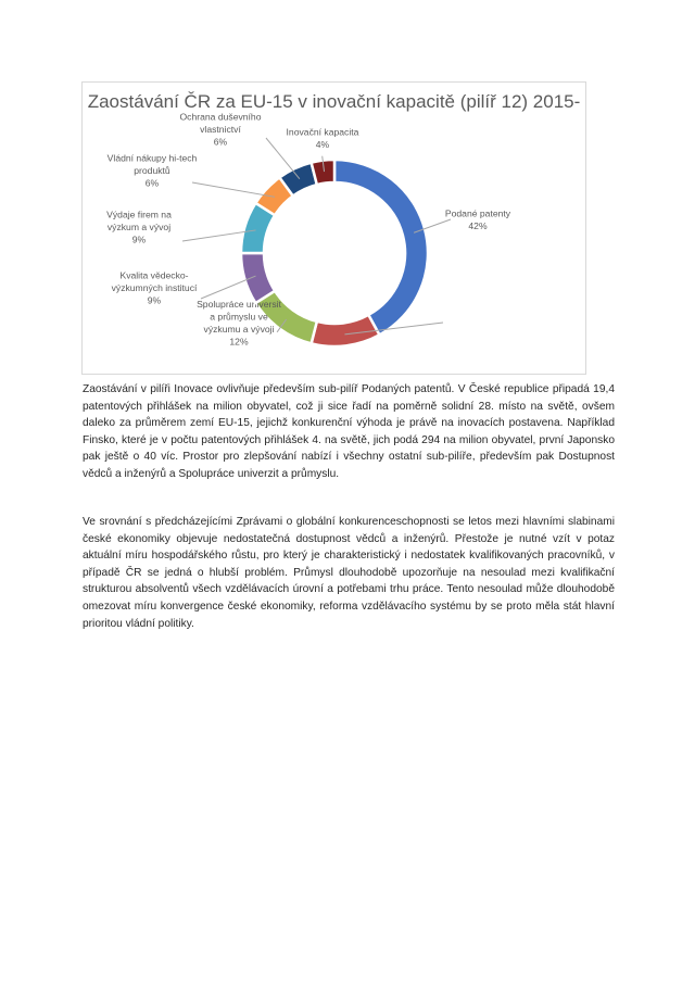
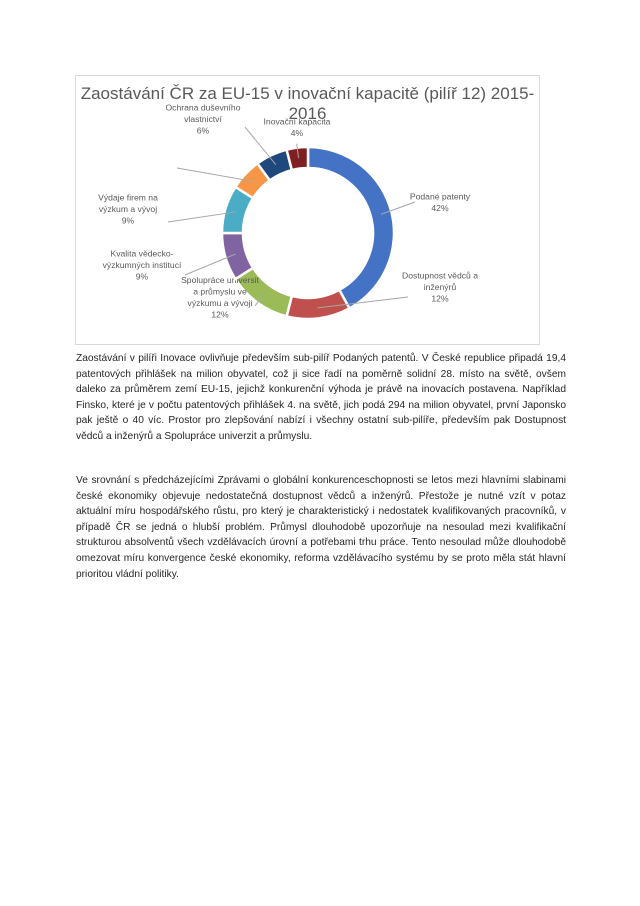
  Zaostávání ČR za EU-15 v inovační kapacitě (pilíř 12) 2015-
+ 2016
  Podané patenty 42%
+ Dostupnost vědců a inženýrů 12%
  Spolupráce universit a průmyslu ve výzkumu a vývoji 12%
  Kvalita vědecko- výzkumných institucí 9%
  Výdaje firem na výzkum a vývoj 9%
- Vládní nákupy hi-tech produktů 6%
  Ochrana duševního vlastnictví 6%
  Inovační kapacita 4%
  Zaostávání v pilíři Inovace ovlivňuje především sub-pilíř Podaných patentů. V České republice připadá 19,4 patentových přihlášek na milion obyvatel, což ji sice řadí na poměrně solidní 28. místo na světě, ovšem daleko za průměrem zemí EU-15, jejichž konkurenční výhoda je právě na inovacích postavena. Například Finsko, které je v počtu patentových přihlášek 4. na světě, jich podá 294 na milion obyvatel, první Japonsko pak ještě o 40 víc. Prostor pro zlepšování nabízí i všechny ostatní sub-pilíře, především pak Dostupnost vědců a inženýrů a Spolupráce univerzit a průmyslu.
  Ve srovnání s předcházejícími Zprávami o globální konkurenceschopnosti se letos mezi hlavními slabinami české ekonomiky objevuje nedostatečná dostupnost vědců a inženýrů. Přestože je nutné vzít v potaz aktuální míru hospodářského růstu, pro který je charakteristický i nedostatek kvalifikovaných pracovníků, v případě ČR se jedná o hlubší problém. Průmysl dlouhodobě upozorňuje na nesoulad mezi kvalifikační strukturou absolventů všech vzdělávacích úrovní a potřebami trhu práce. Tento nesoulad může dlouhodobě omezovat míru konvergence české ekonomiky, reforma vzdělávacího systému by se proto měla stát hlavní prioritou vládní politiky.
